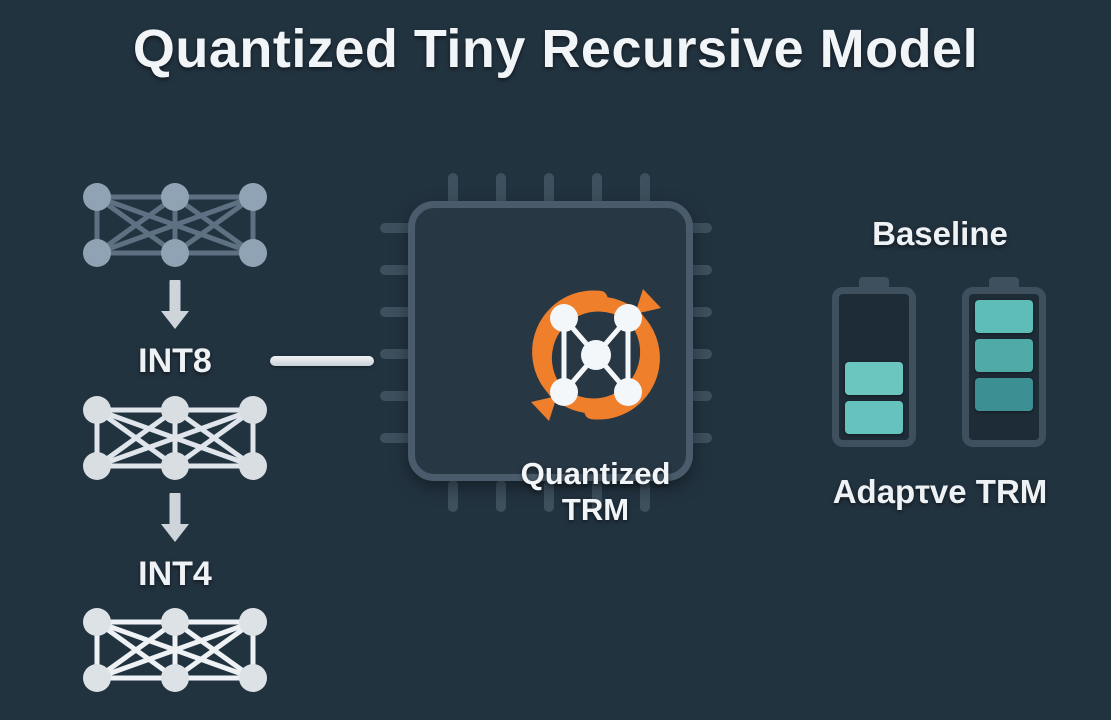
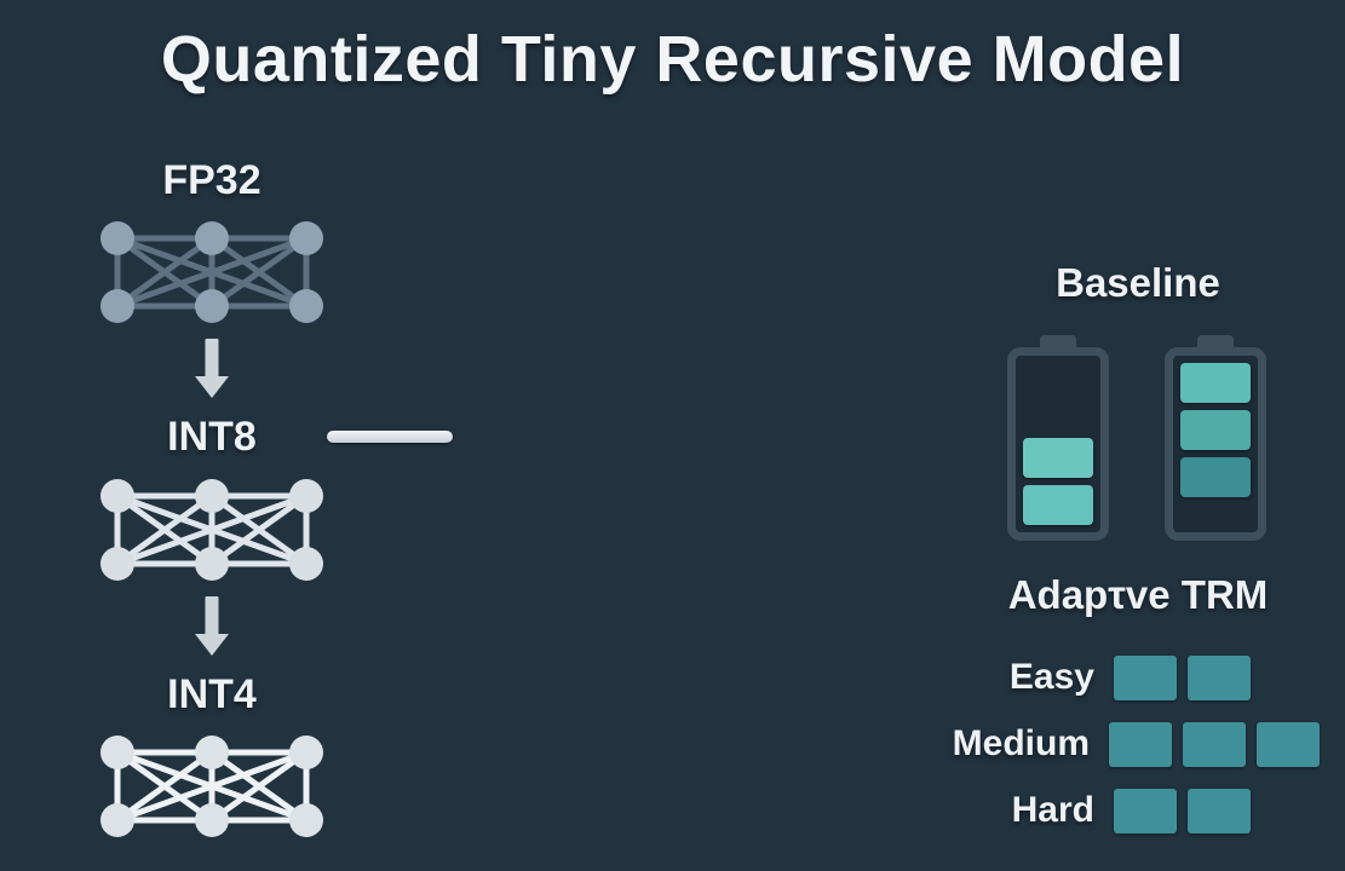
  Quantized Tiny Recursive Model
+ FP32
  INT8
  INT4
- Quantized
- TRM
  Baseline
  Adapτve TRM
+ Easy
+ Medium
+ Hard
